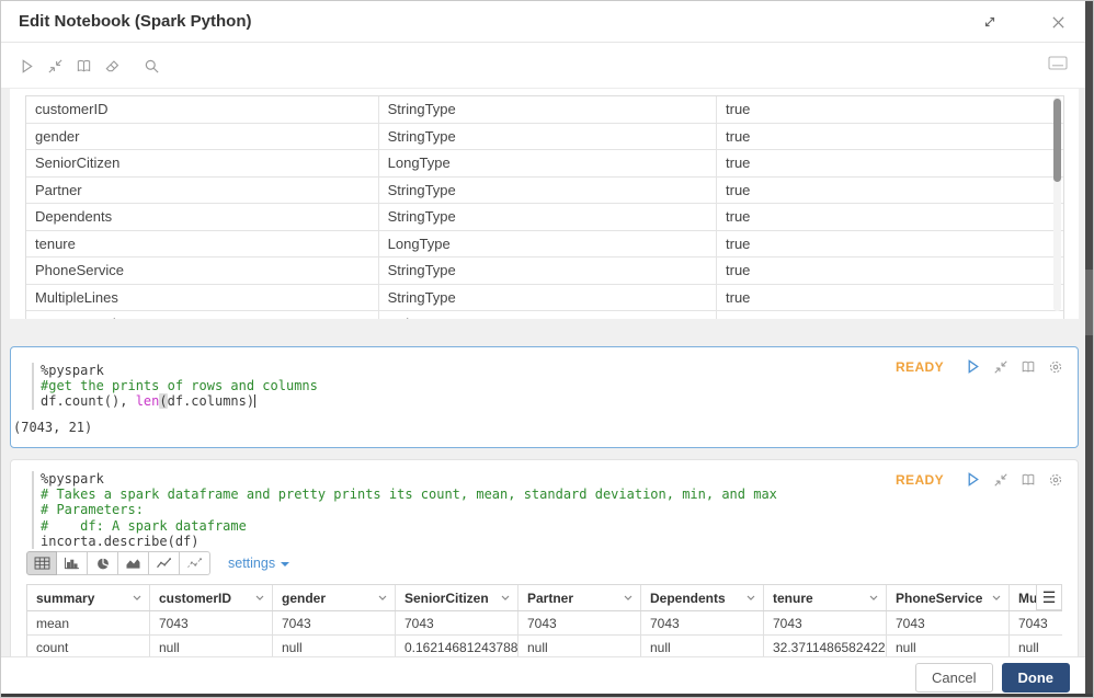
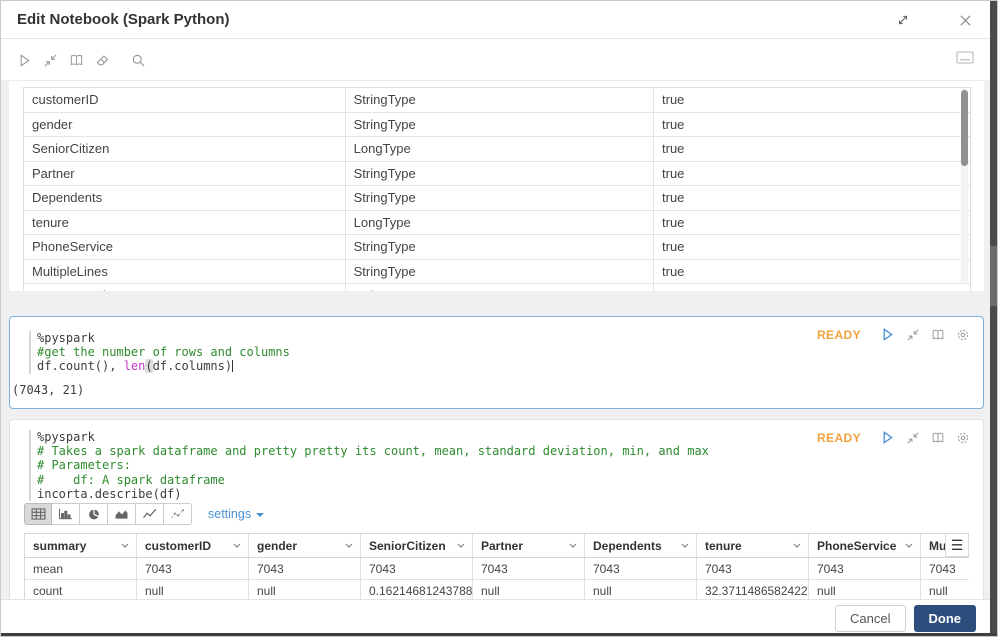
  Edit Notebook (Spark Python)
  customerID
  StringType
  true
  gender
  StringType
  true
  SeniorCitizen
  LongType
  true
  Partner
  StringType
  true
  Dependents
  StringType
  true
  tenure
  LongType
  true
  PhoneService
  StringType
  true
  MultipleLines
  StringType
  true
  READY
  %pyspark
- #get the prints of rows and columns
+ #get the number of rows and columns
  df.count(), len(df.columns)
  (7043, 21)
  READY
  %pyspark
- # Takes a spark dataframe and pretty prints its count, mean, standard deviation, min, and max
+ # Takes a spark dataframe and pretty pretty its count, mean, standard deviation, min, and max
  # Parameters:
  # df: A spark dataframe
  incorta.describe(df)
  settings
  summary
  customerID
  gender
  SeniorCitizen
  Partner
  Dependents
  tenure
  PhoneService
  mean
  7043
  7043
  7043
  7043
  7043
  7043
  7043
  7043
  count
  null
  null
  0.16214681243788
  null
  null
  32.3711486582422
  null
  null
  ☰
  Cancel
  Done
